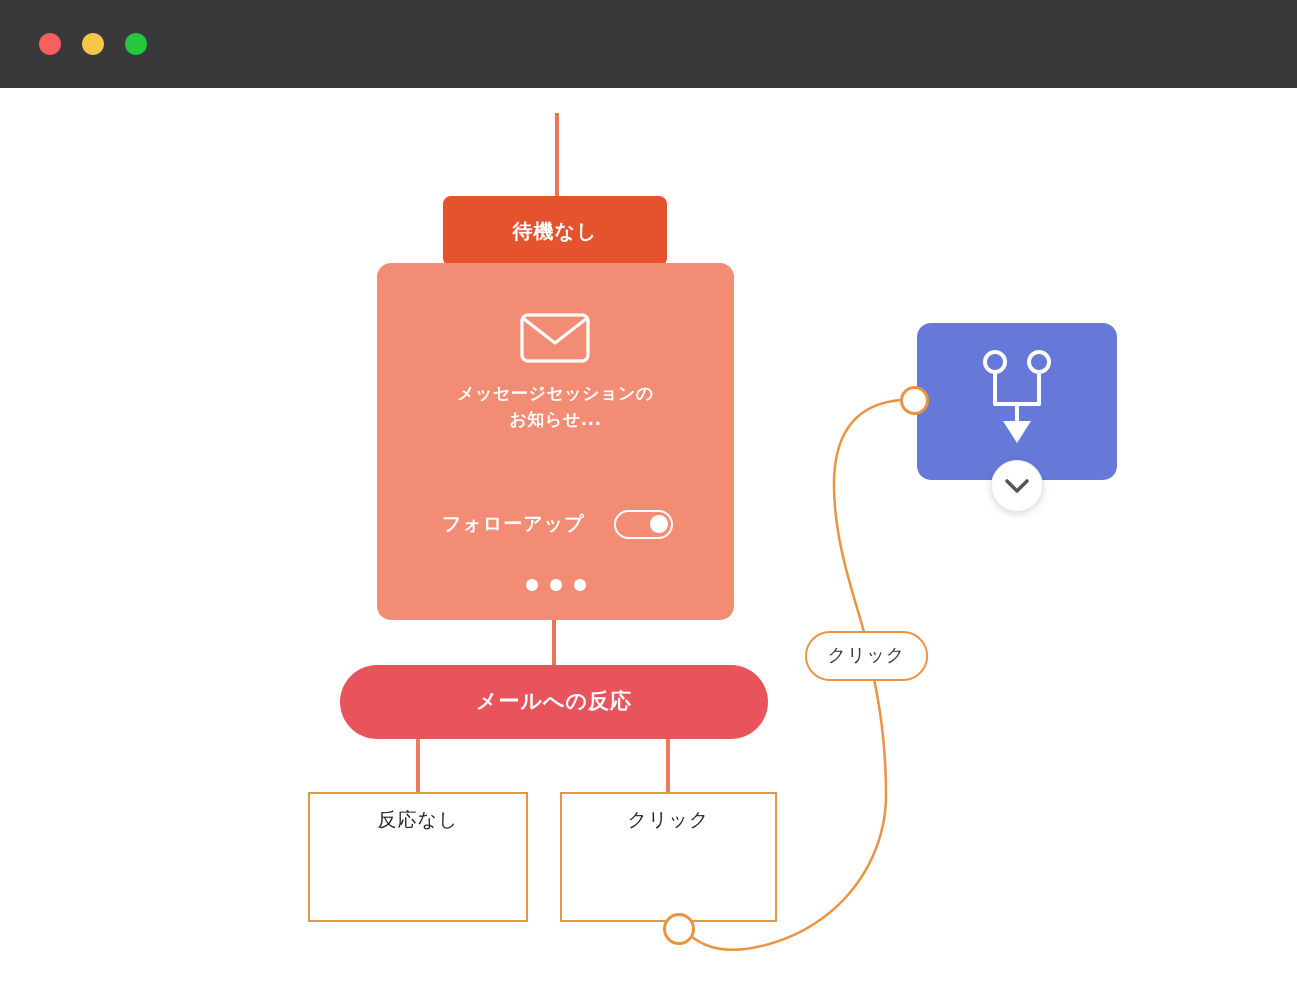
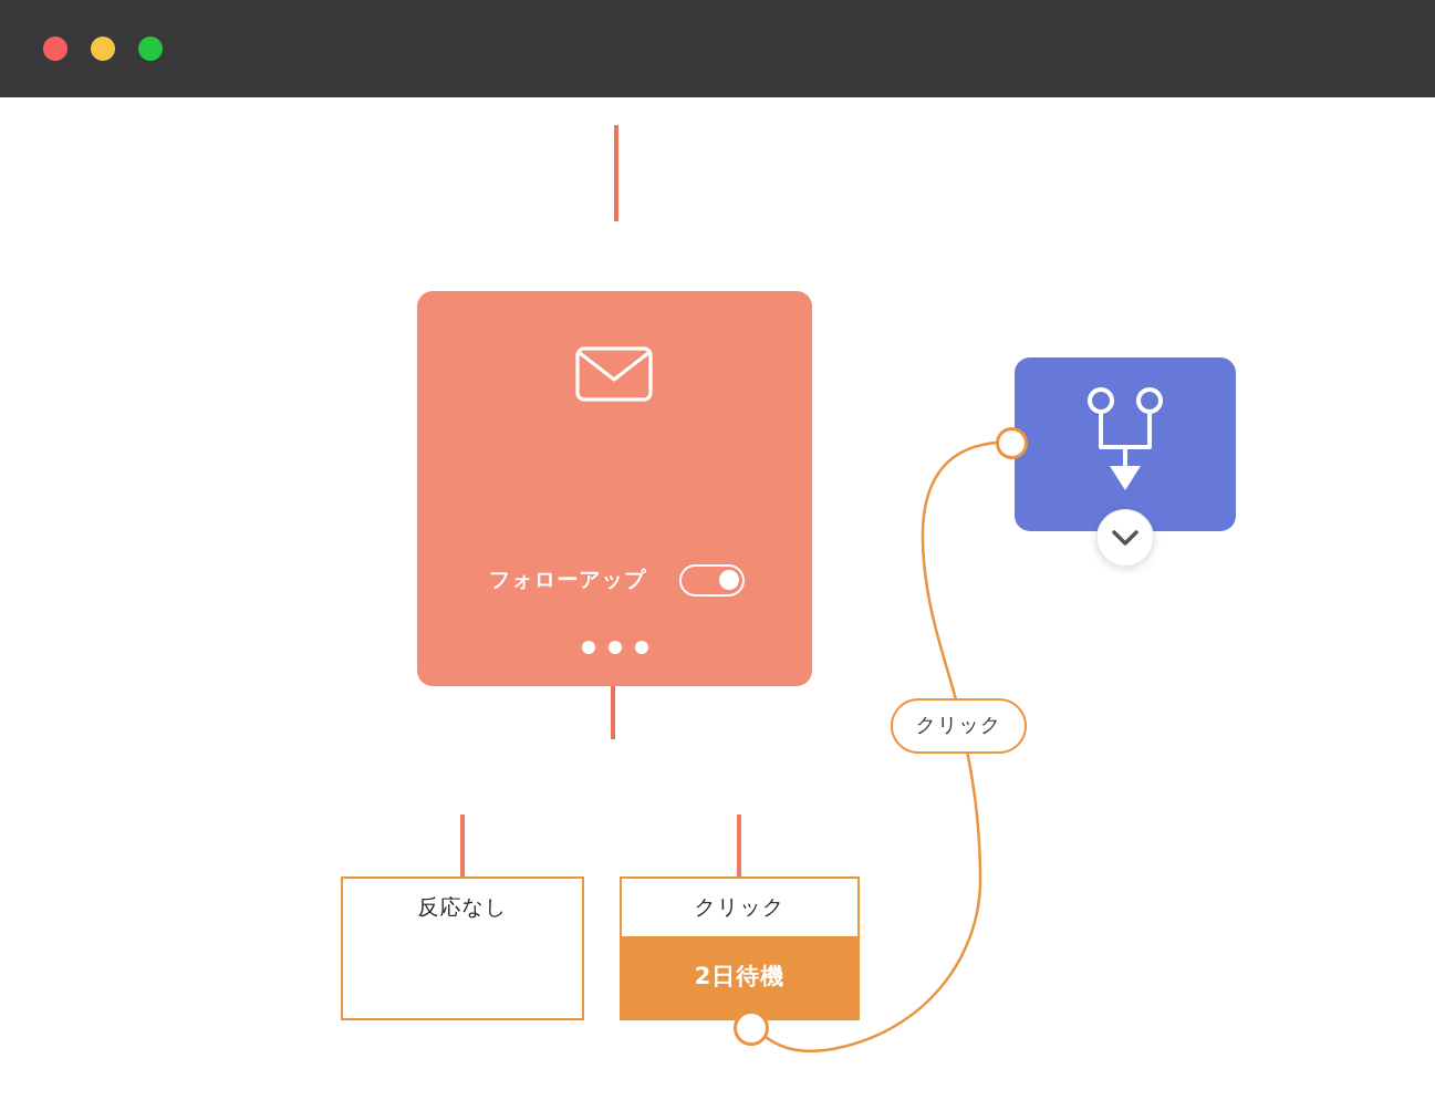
- 待機なし
- メッセージセッションの
- お知らせ...
  フォローアップ
- メールへの反応
  反応なし
  クリック
+ 2日待機
  クリック
